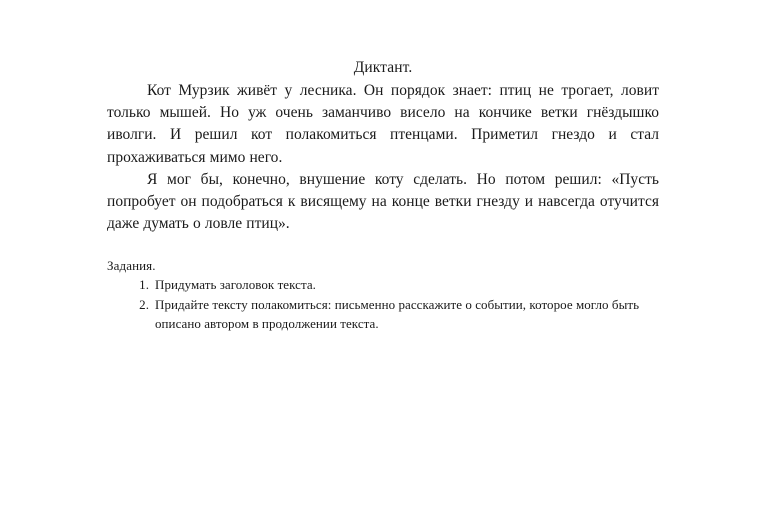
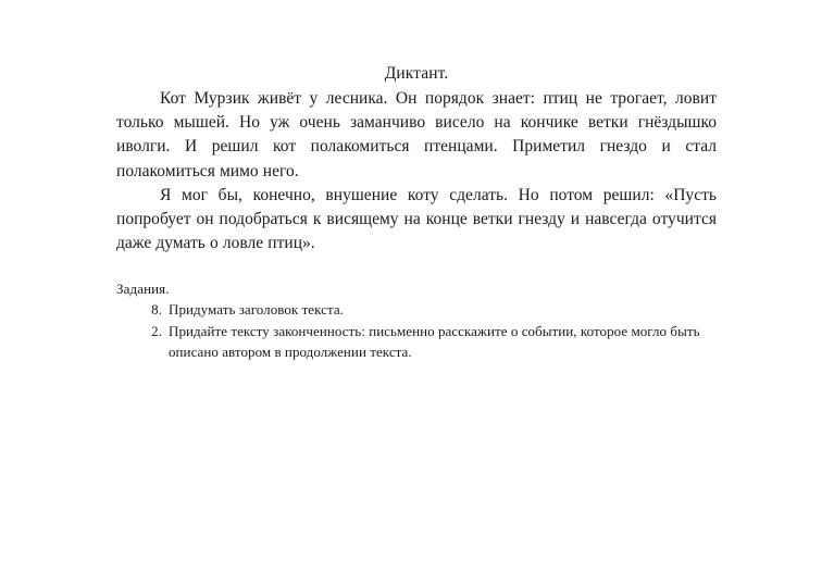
  Диктант.
- Кот Мурзик живёт у лесника. Он порядок знает: птиц не трогает, ловит только мышей. Но уж очень заманчиво висело на кончике ветки гнёздышко иволги. И решил кот полакомиться птенцами. Приметил гнездо и стал прохаживаться мимо него.
+ Кот Мурзик живёт у лесника. Он порядок знает: птиц не трогает, ловит только мышей. Но уж очень заманчиво висело на кончике ветки гнёздышко иволги. И решил кот полакомиться птенцами. Приметил гнездо и стал полакомиться мимо него.
  Я мог бы, конечно, внушение коту сделать. Но потом решил: «Пусть попробует он подобраться к висящему на конце ветки гнезду и навсегда отучится даже думать о ловле птиц».
  Задания.
- 1.
+ 8.
  Придумать заголовок текста.
  2.
- Придайте тексту полакомиться: письменно расскажите о событии, которое могло быть описано автором в продолжении текста.
+ Придайте тексту законченность: письменно расскажите о событии, которое могло быть описано автором в продолжении текста.
